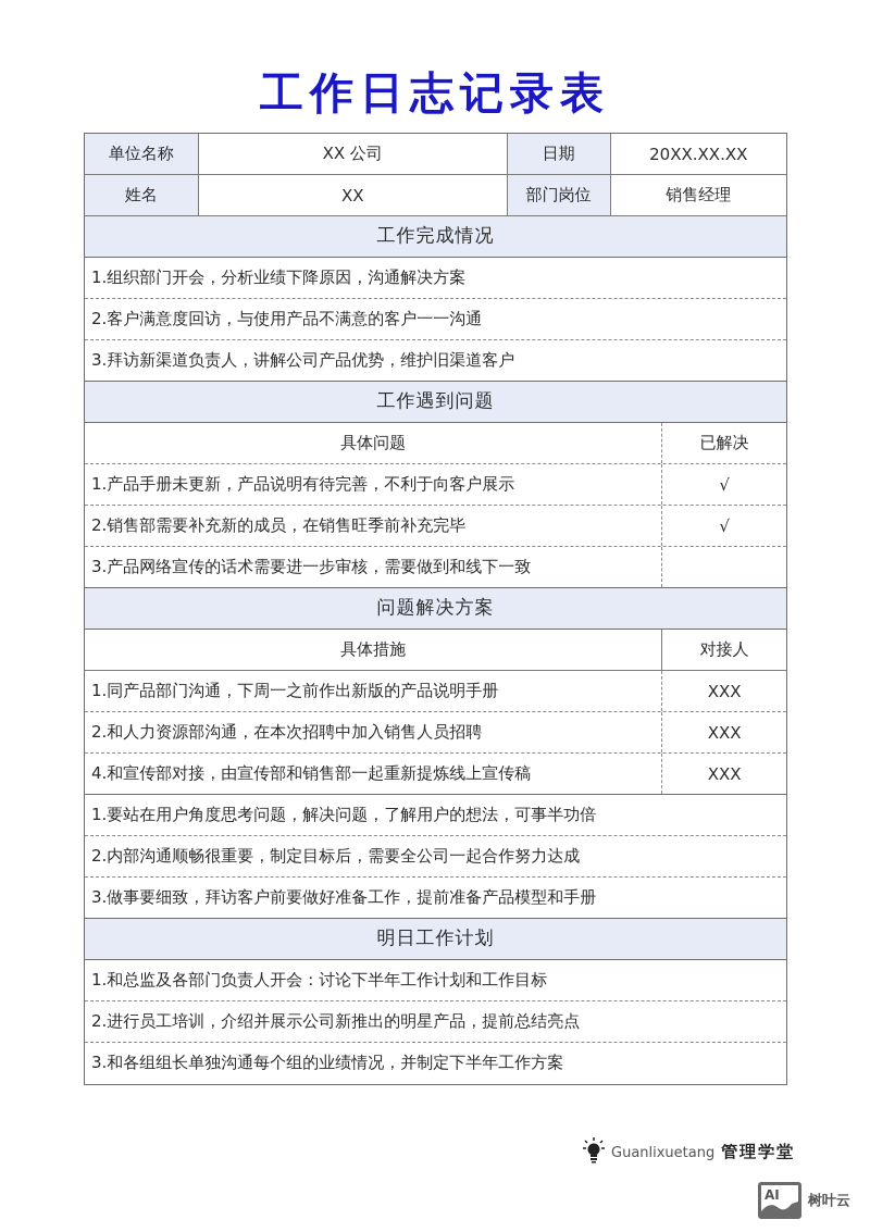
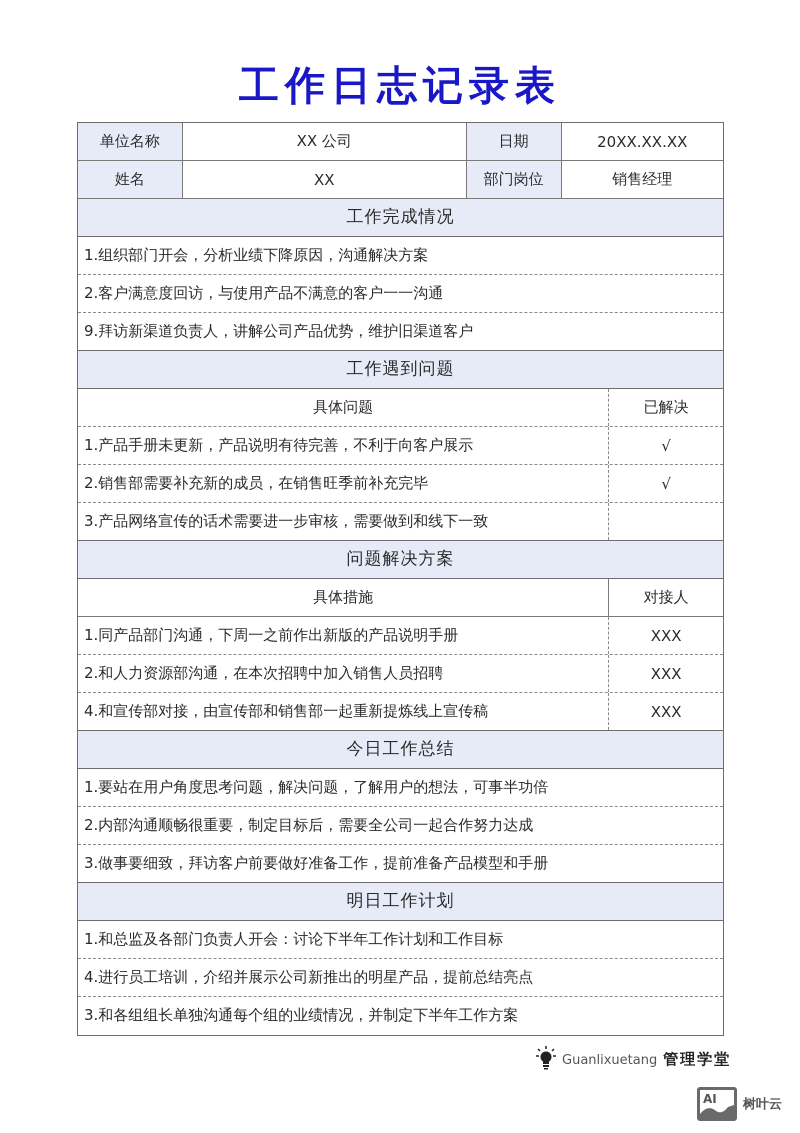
  工作日志记录表
  单位名称
  XX 公司
  日期
  20XX.XX.XX
  姓名
  XX
  部门岗位
  销售经理
  工作完成情况
  1.组织部门开会，分析业绩下降原因，沟通解决方案
  2.客户满意度回访，与使用产品不满意的客户一一沟通
- 3.拜访新渠道负责人，讲解公司产品优势，维护旧渠道客户
+ 9.拜访新渠道负责人，讲解公司产品优势，维护旧渠道客户
  工作遇到问题
  具体问题
  已解决
  1.产品手册未更新，产品说明有待完善，不利于向客户展示
  √
  2.销售部需要补充新的成员，在销售旺季前补充完毕
  √
  3.产品网络宣传的话术需要进一步审核，需要做到和线下一致
  问题解决方案
  具体措施
  对接人
  1.同产品部门沟通，下周一之前作出新版的产品说明手册
  XXX
  2.和人力资源部沟通，在本次招聘中加入销售人员招聘
  XXX
  4.和宣传部对接，由宣传部和销售部一起重新提炼线上宣传稿
  XXX
+ 今日工作总结
  1.要站在用户角度思考问题，解决问题，了解用户的想法，可事半功倍
  2.内部沟通顺畅很重要，制定目标后，需要全公司一起合作努力达成
  3.做事要细致，拜访客户前要做好准备工作，提前准备产品模型和手册
  明日工作计划
  1.和总监及各部门负责人开会：讨论下半年工作计划和工作目标
- 2.进行员工培训，介绍并展示公司新推出的明星产品，提前总结亮点
+ 4.进行员工培训，介绍并展示公司新推出的明星产品，提前总结亮点
  3.和各组组长单独沟通每个组的业绩情况，并制定下半年工作方案
  Guanlixuetang
  管理学堂
  AI
  树叶云
